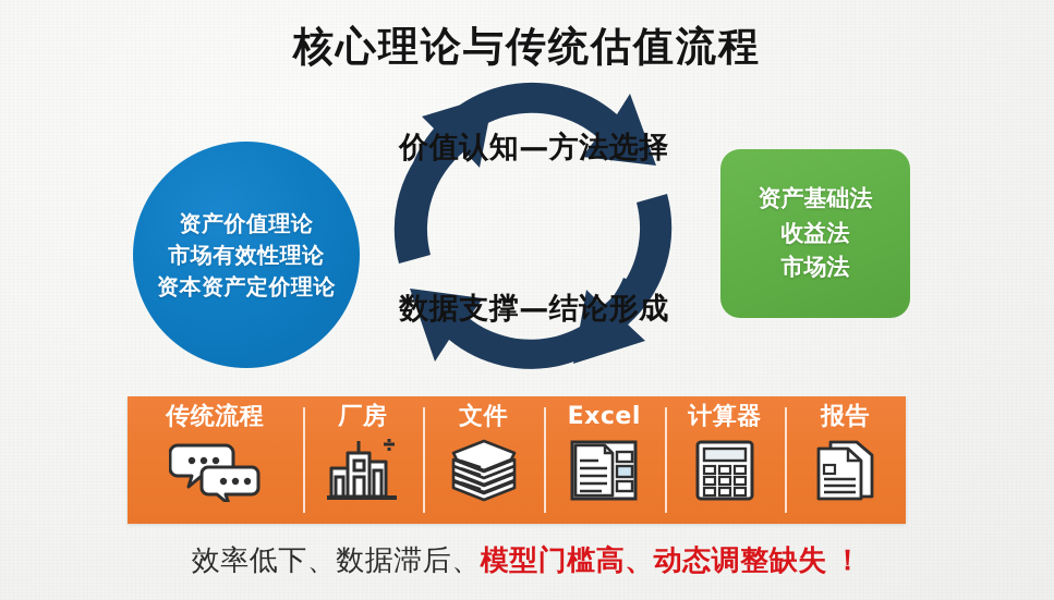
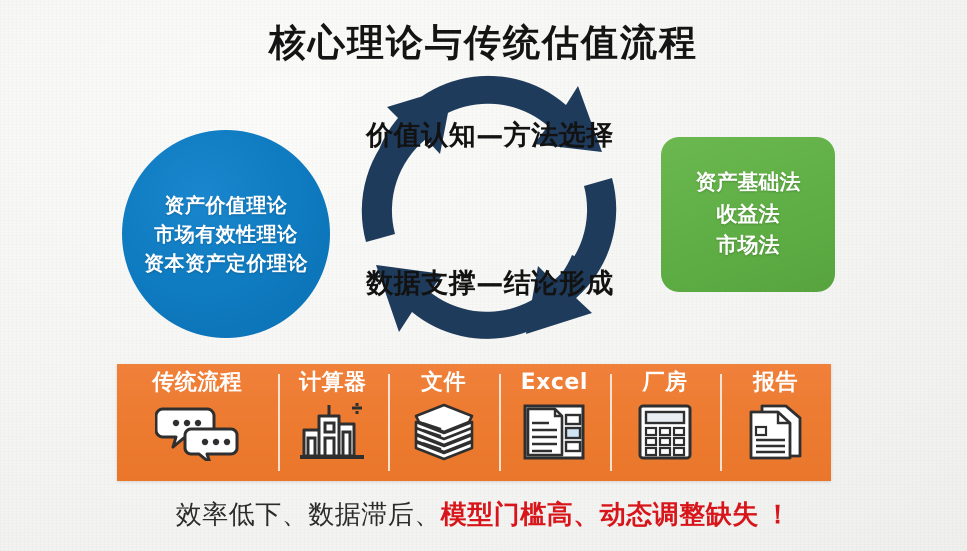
  核心理论与传统估值流程
  资产价值理论
  市场有效性理论
  资本资产定价理论
  资产基础法
  收益法
  市场法
  价值认知—方法选择
  数据支撑—结论形成
  传统流程
- 厂房
+ 计算器
  文件
  Excel
- 计算器
+ 厂房
  报告
  效率低下、数据滞后、模型门槛高、动态调整缺失 ！
